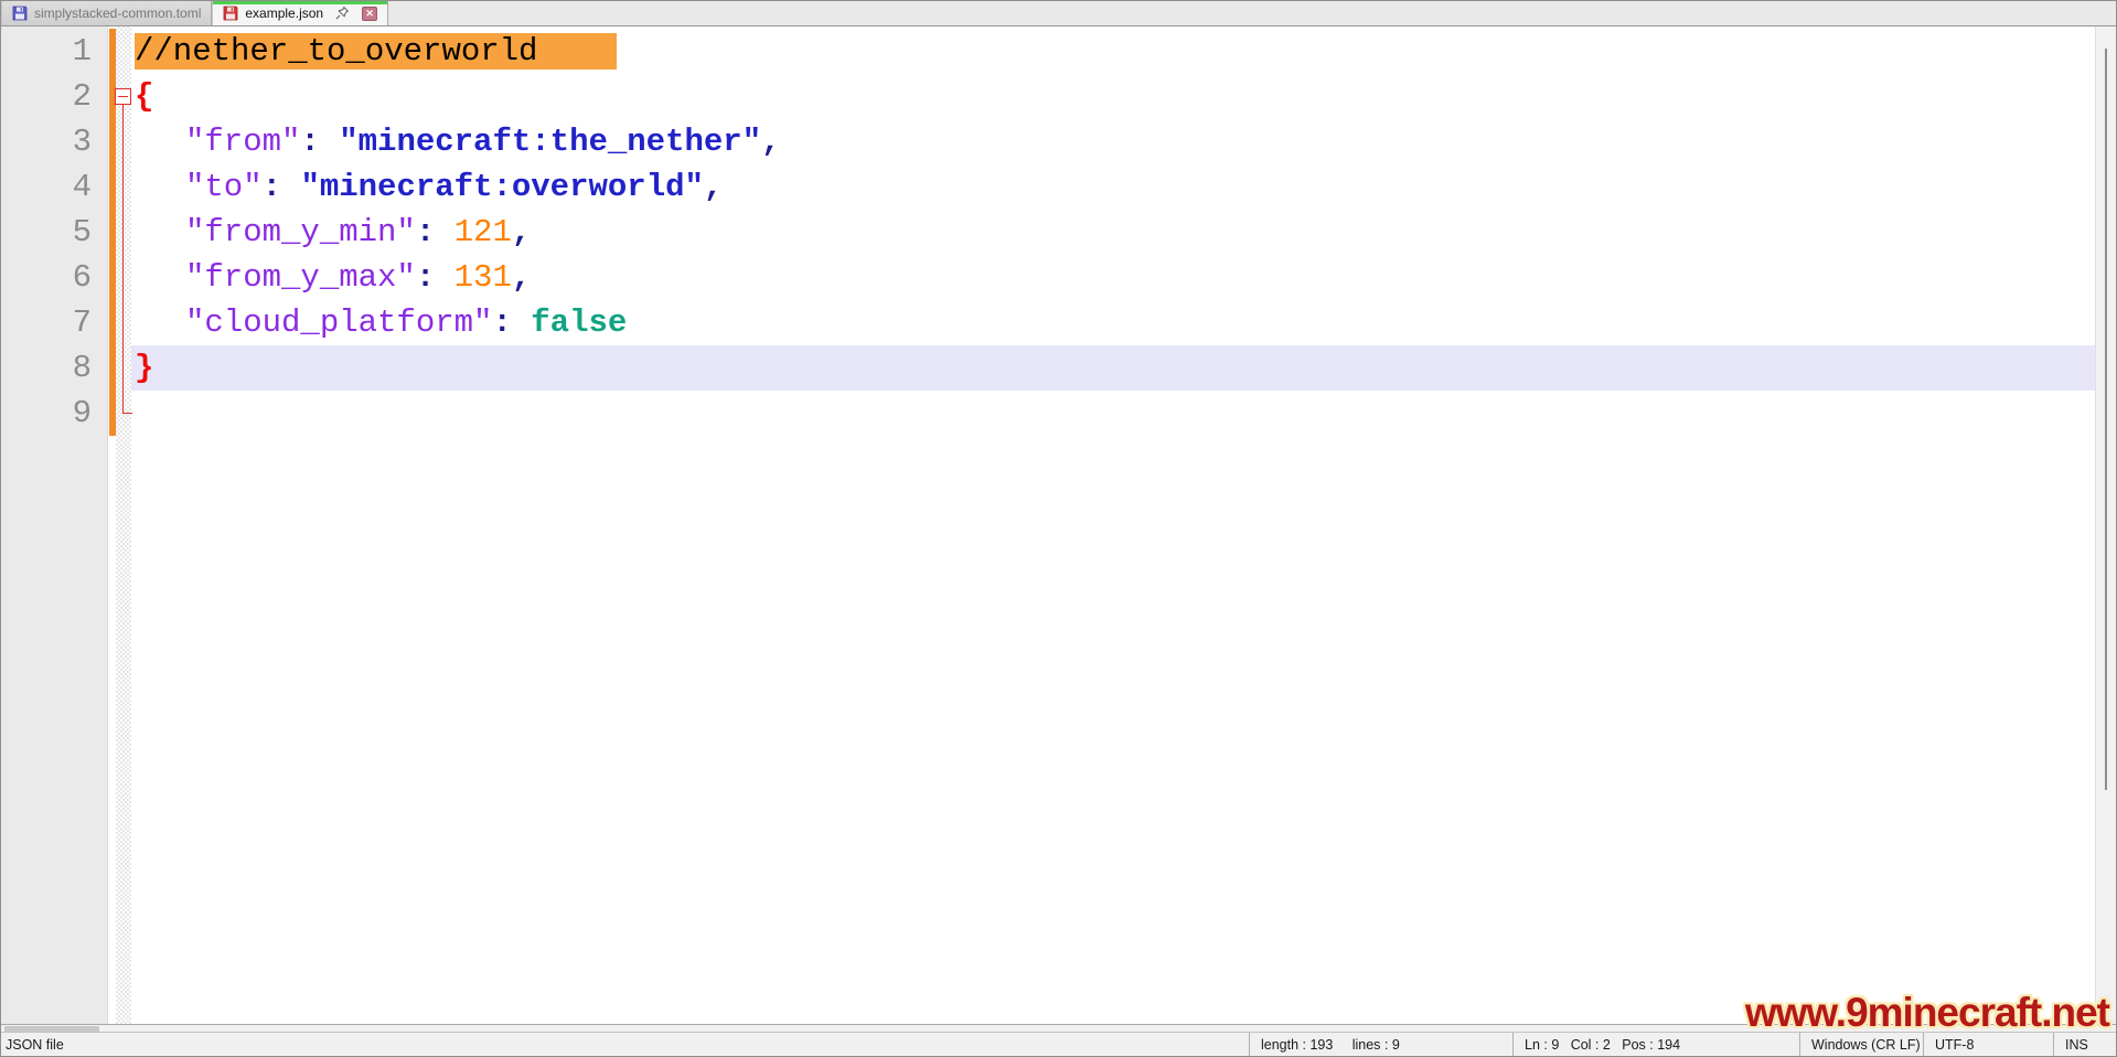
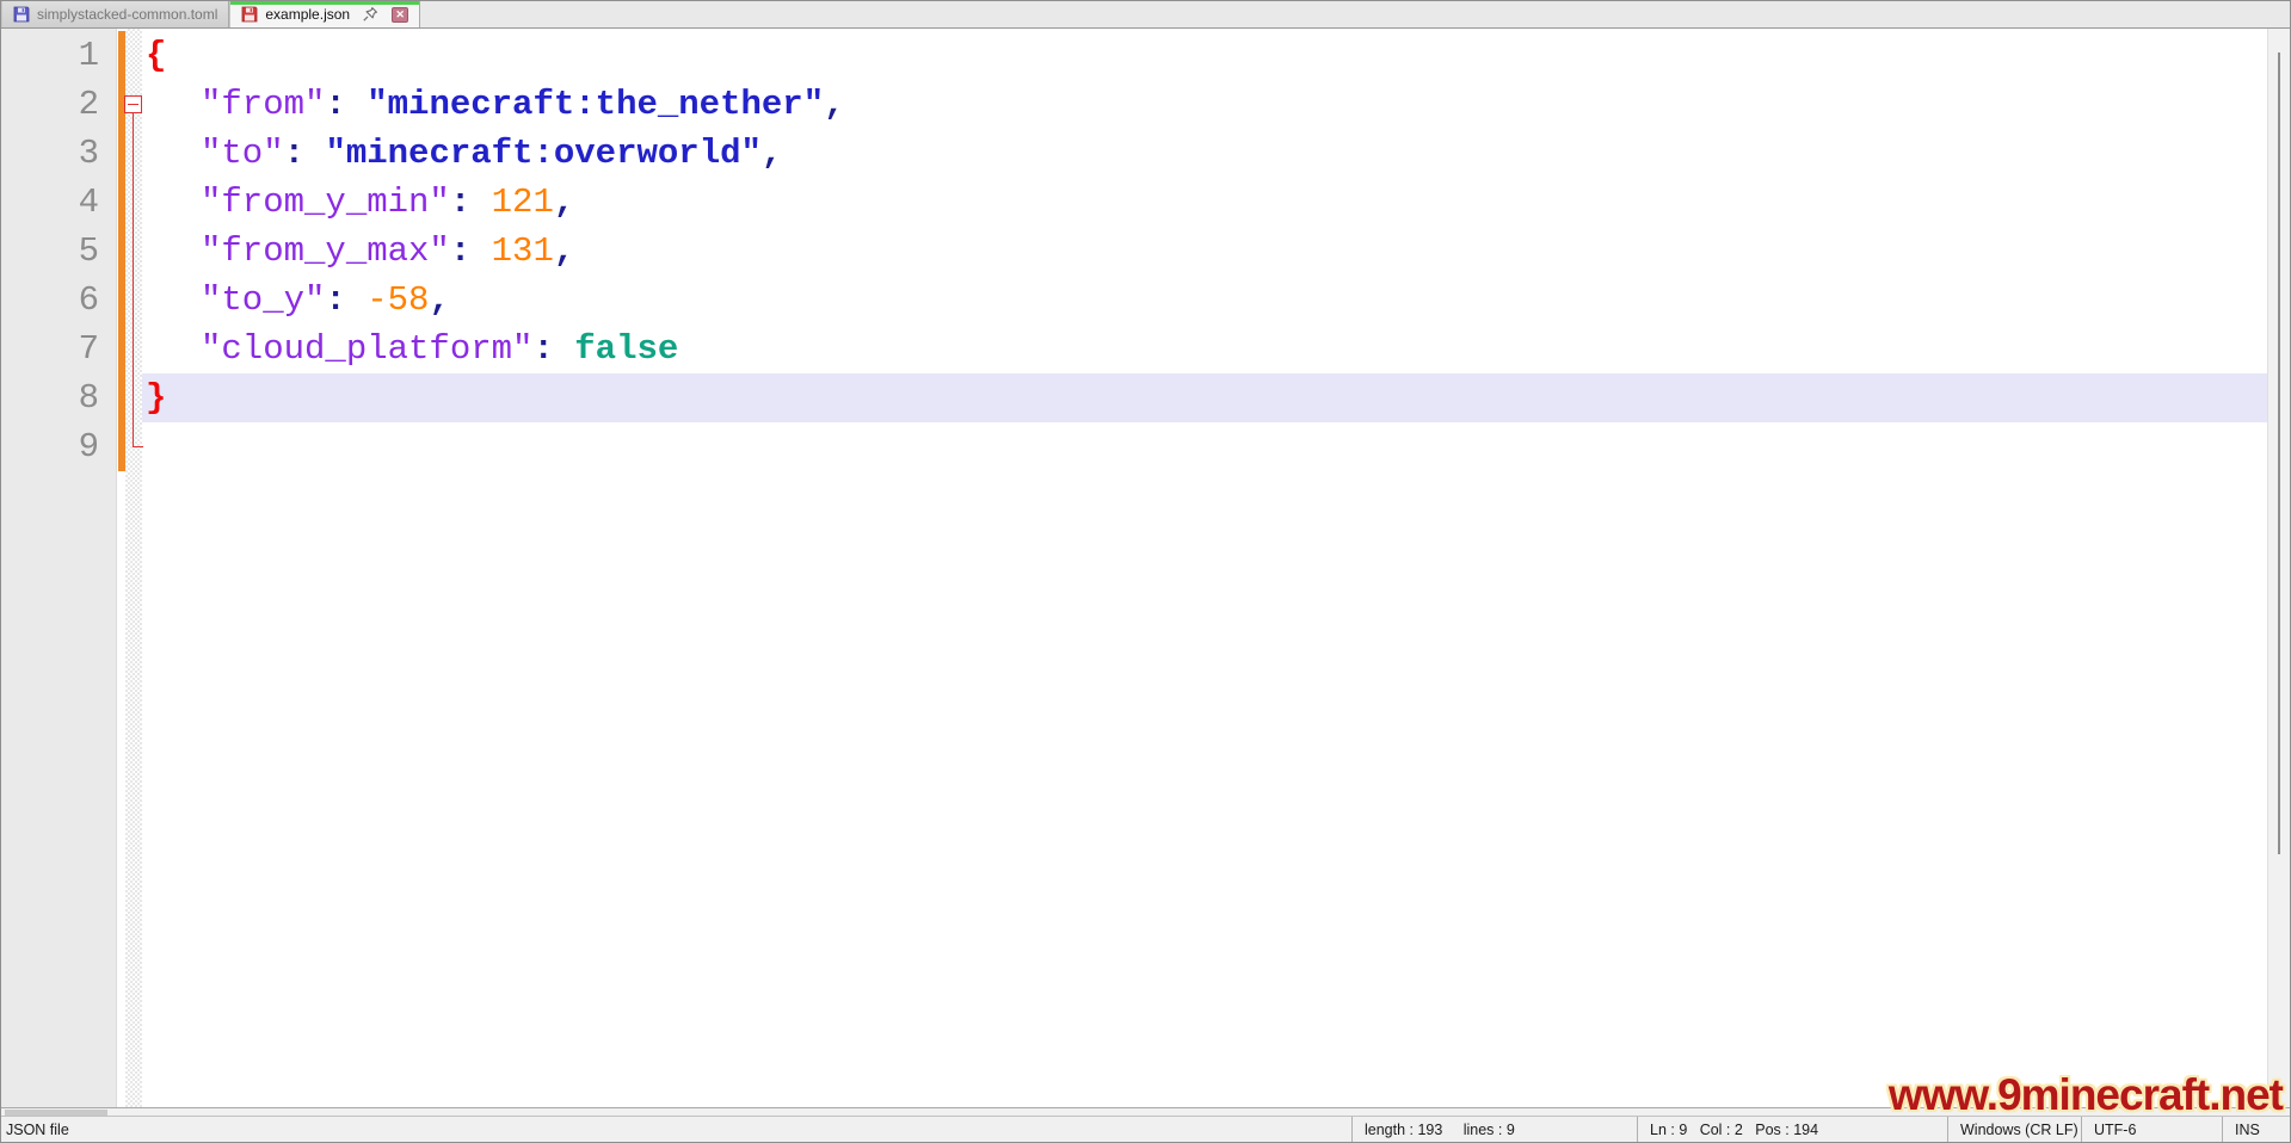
  simplystacked-common.toml
  example.json
  ✕
  1
  2
  3
  4
  5
  6
  7
  8
  9
- //nether_to_overworld
  {
  "from": "minecraft:the_nether",
  "to": "minecraft:overworld",
  "from_y_min": 121,
  "from_y_max": 131,
+ "to_y": -58,
  "cloud_platform": false
  }
  JSON file
  length : 193 lines : 9
  Ln : 9 Col : 2 Pos : 194
  Windows (CR LF)
- UTF-8
+ UTF-6
  INS
  www.9minecraft.net
